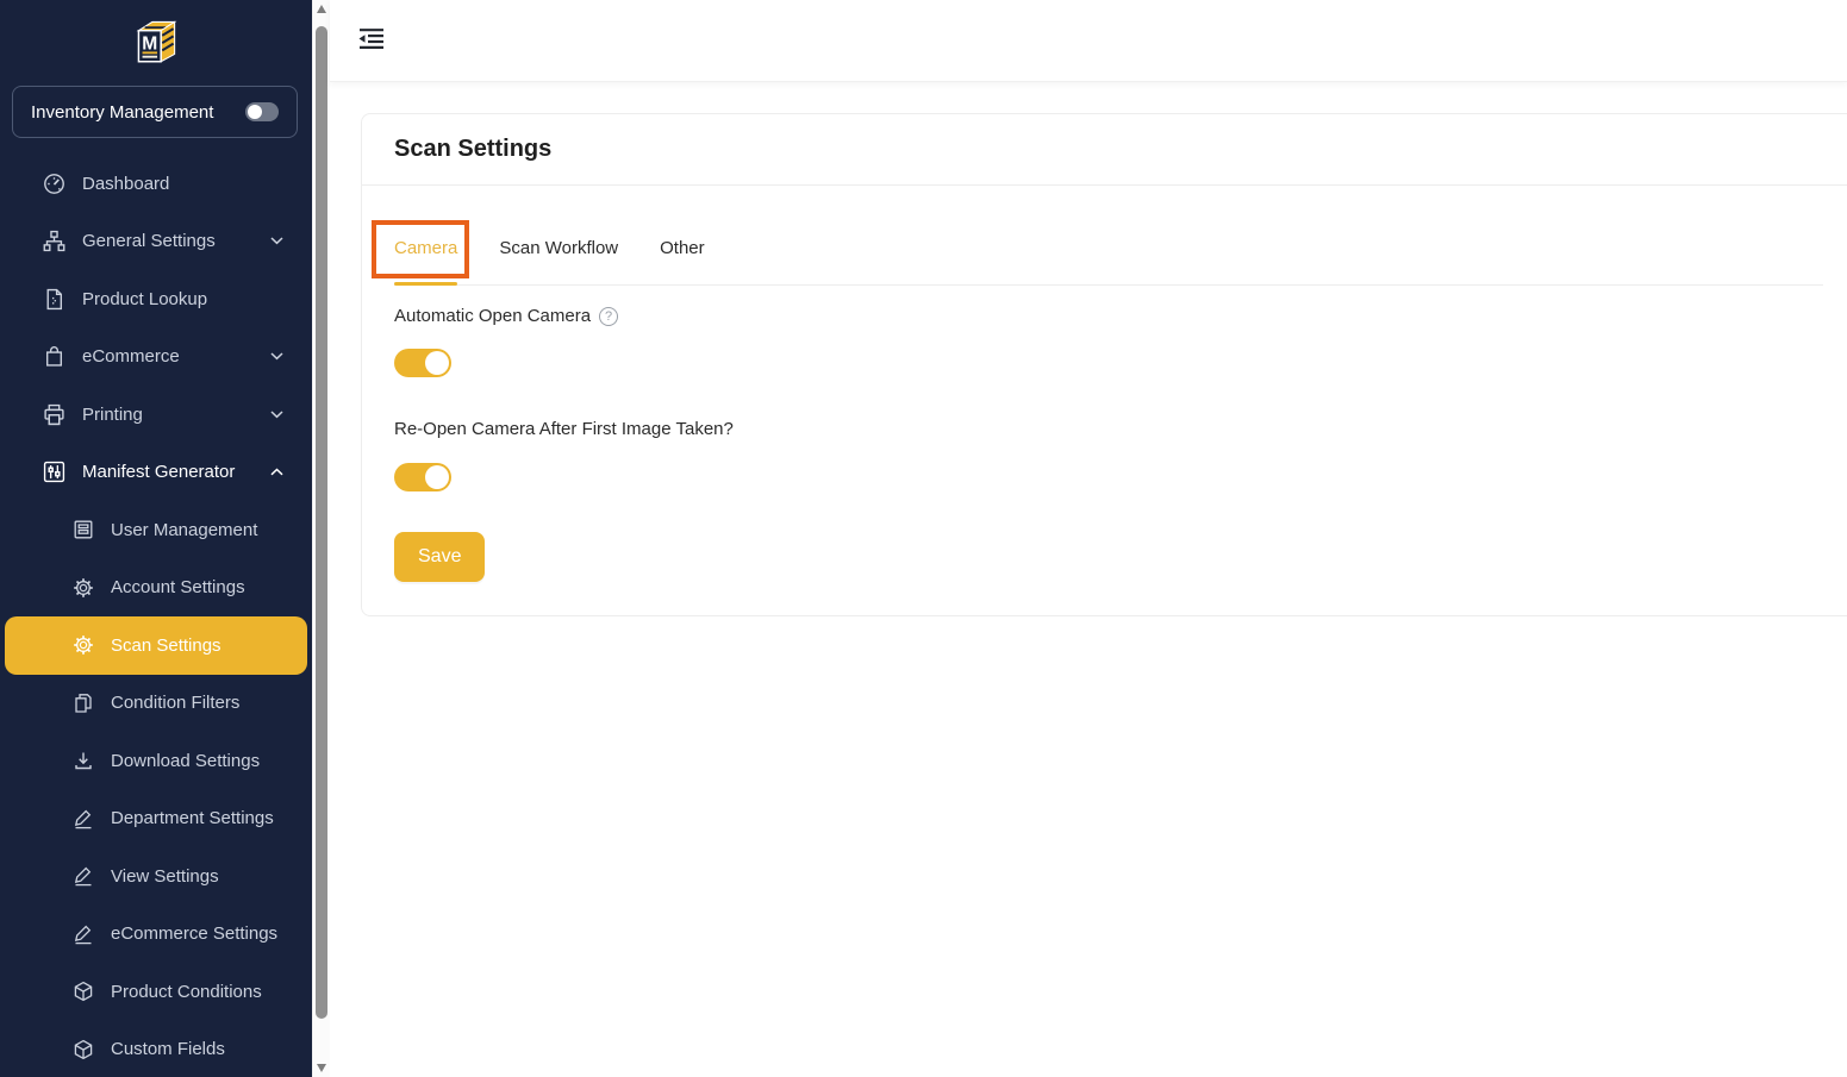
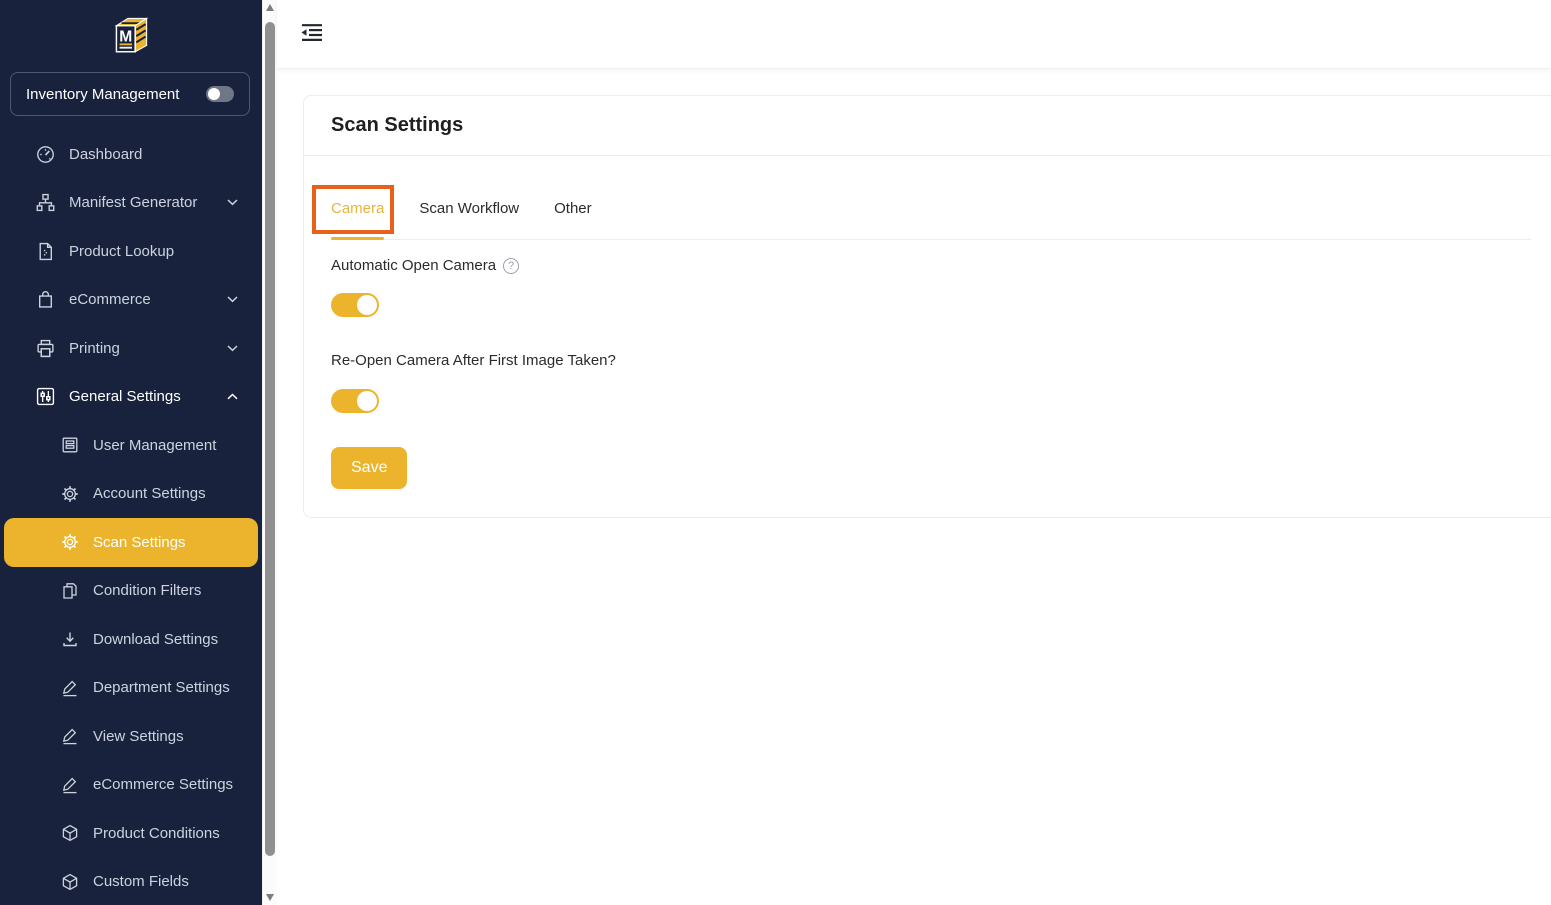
  M
  Inventory Management
  Dashboard
- General Settings
+ Manifest Generator
  Product Lookup
  eCommerce
  Printing
- Manifest Generator
+ General Settings
  User Management
  Account Settings
  Scan Settings
  Condition Filters
  Download Settings
  Department Settings
  View Settings
  eCommerce Settings
  Product Conditions
  Custom Fields
  Scan Settings
  Camera
  Scan Workflow
  Other
  Automatic Open Camera
  ?
  Re-Open Camera After First Image Taken?
  Save
